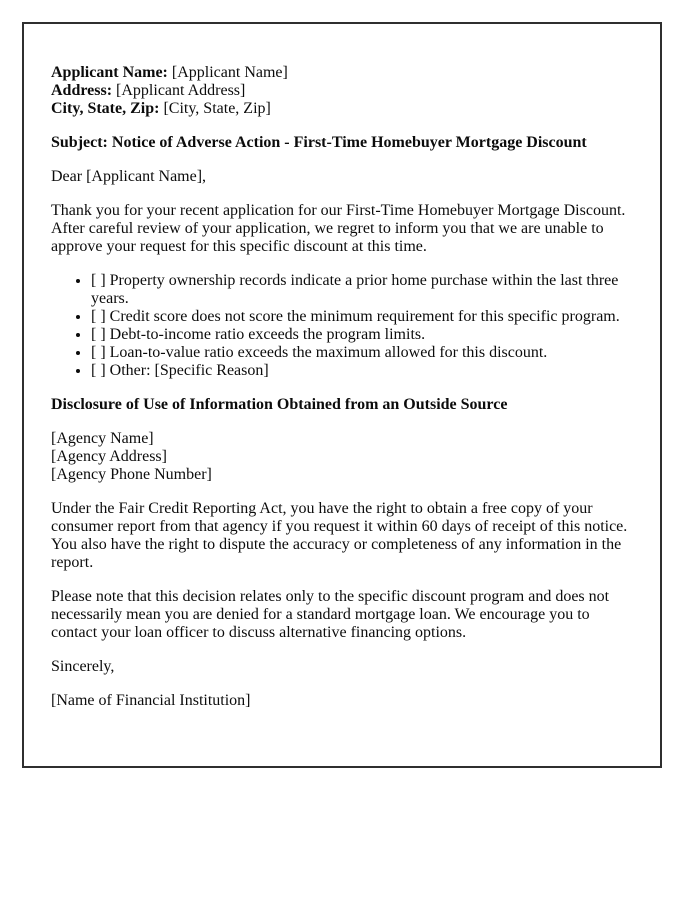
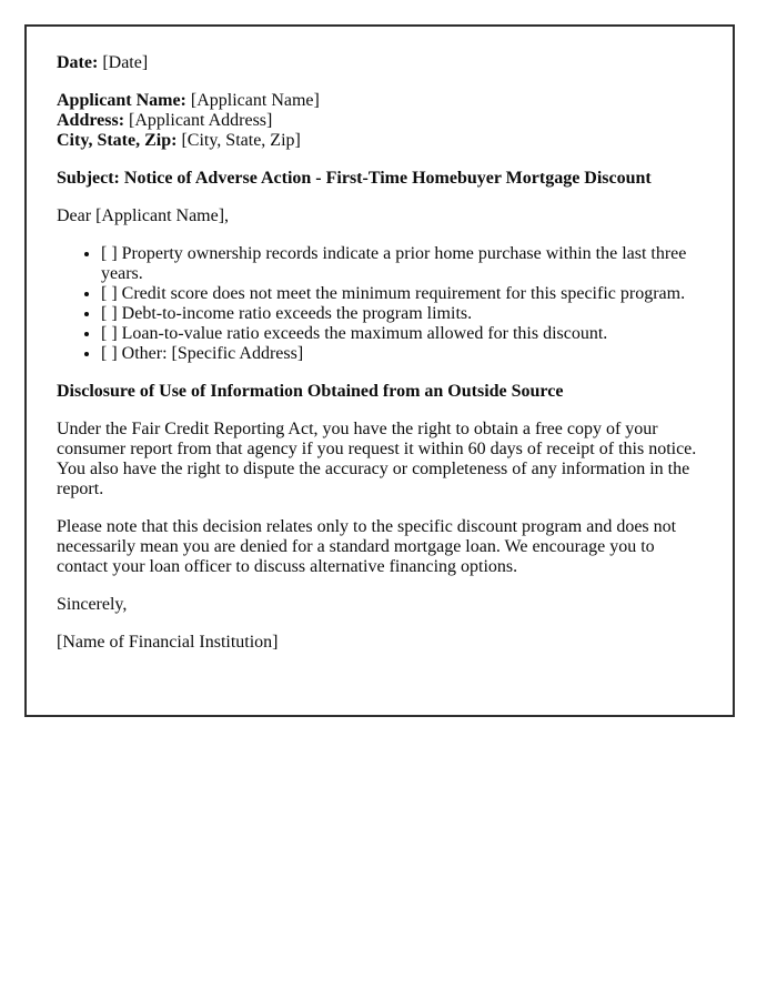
+ Date: [Date]
  Applicant Name: [Applicant Name]
  Address: [Applicant Address]
  City, State, Zip: [City, State, Zip]
  Subject: Notice of Adverse Action - First-Time Homebuyer Mortgage Discount
  Dear [Applicant Name],
- Thank you for your recent application for our First-Time Homebuyer Mortgage Discount. After careful review of your application, we regret to inform you that we are unable to approve your request for this specific discount at this time.
  [ ] Property ownership records indicate a prior home purchase within the last three years.
- [ ] Credit score does not score the minimum requirement for this specific program.
+ [ ] Credit score does not meet the minimum requirement for this specific program.
  [ ] Debt-to-income ratio exceeds the program limits.
  [ ] Loan-to-value ratio exceeds the maximum allowed for this discount.
- [ ] Other: [Specific Reason]
+ [ ] Other: [Specific Address]
  Disclosure of Use of Information Obtained from an Outside Source
- [Agency Name]
- [Agency Address]
- [Agency Phone Number]
  Under the Fair Credit Reporting Act, you have the right to obtain a free copy of your consumer report from that agency if you request it within 60 days of receipt of this notice. You also have the right to dispute the accuracy or completeness of any information in the report.
  Please note that this decision relates only to the specific discount program and does not necessarily mean you are denied for a standard mortgage loan. We encourage you to contact your loan officer to discuss alternative financing options.
  Sincerely,
  [Name of Financial Institution]
